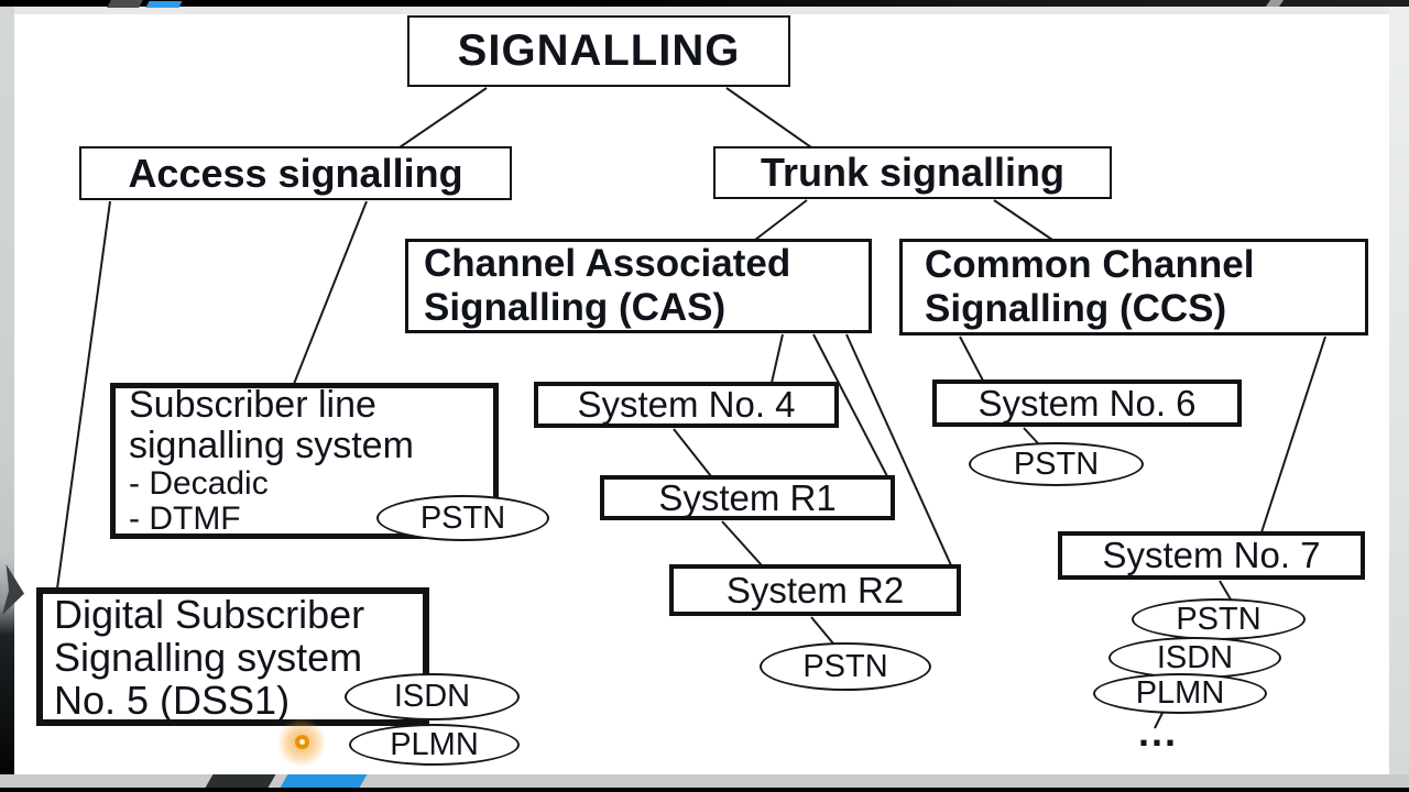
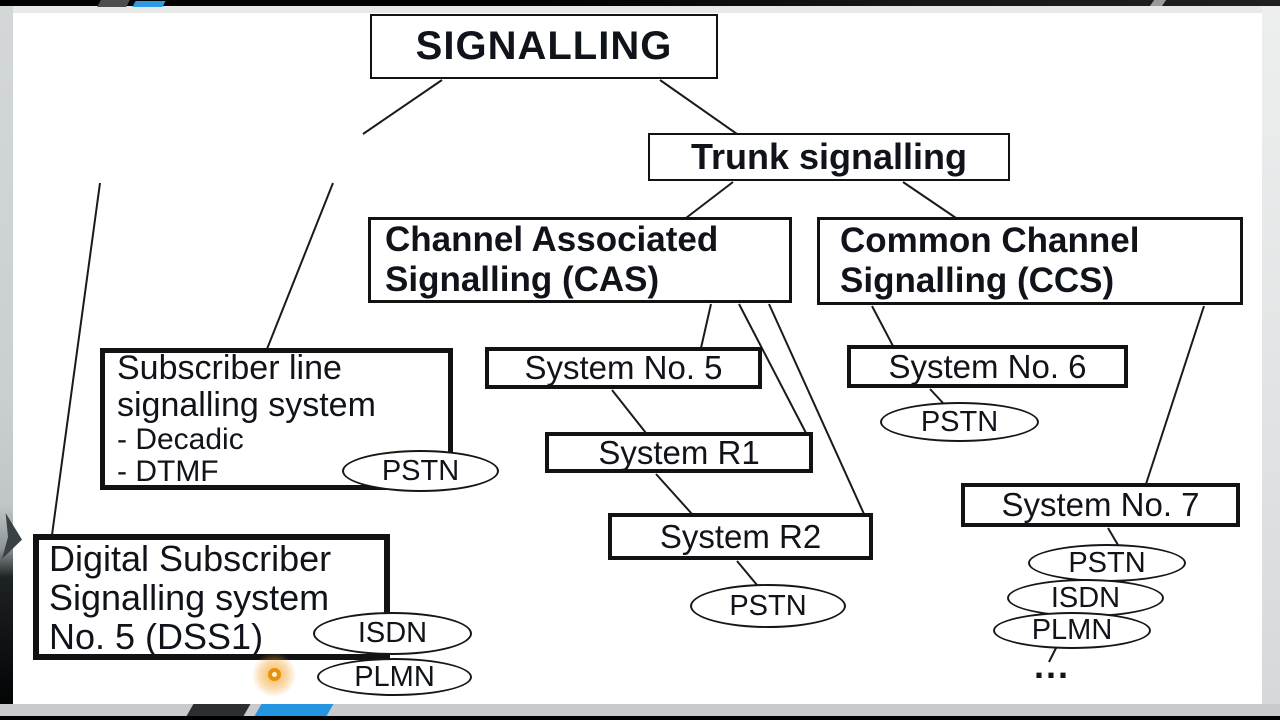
  SIGNALLING
- Access signalling
  Trunk signalling
  Channel Associated
  Signalling (CAS)
  Common Channel
  Signalling (CCS)
  Subscriber line
  signalling system
  - Decadic
  - DTMF
  Digital Subscriber
  Signalling system
  No. 5 (DSS1)
- System No. 4
+ System No. 5
  System R1
  System R2
  System No. 6
  System No. 7
  PSTN
  ISDN
  PLMN
  PSTN
  PSTN
  PSTN
  ISDN
  PLMN
  ...
